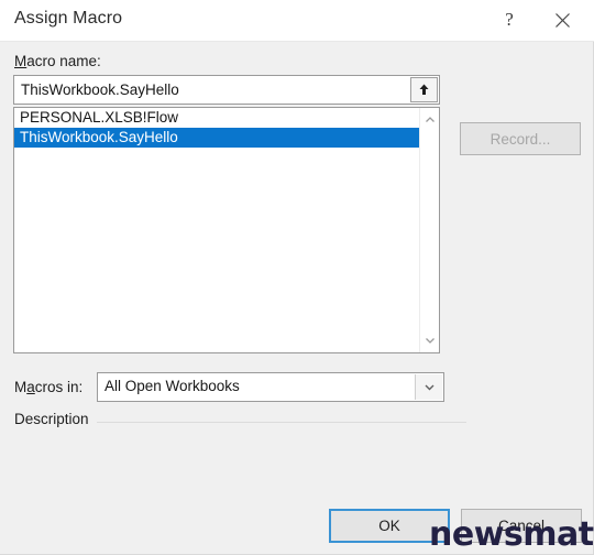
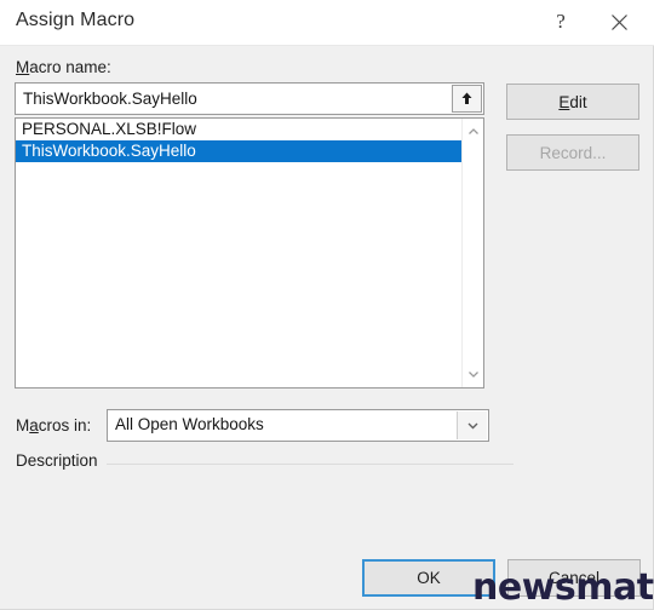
  Assign Macro
  ?
  Macro name:
  ThisWorkbook.SayHello
  PERSONAL.XLSB!Flow
  ThisWorkbook.SayHello
  Macros in:
  All Open Workbooks
  Description
+ E
+ dit
  Record...
  OK
  Cancel
  newsmat
